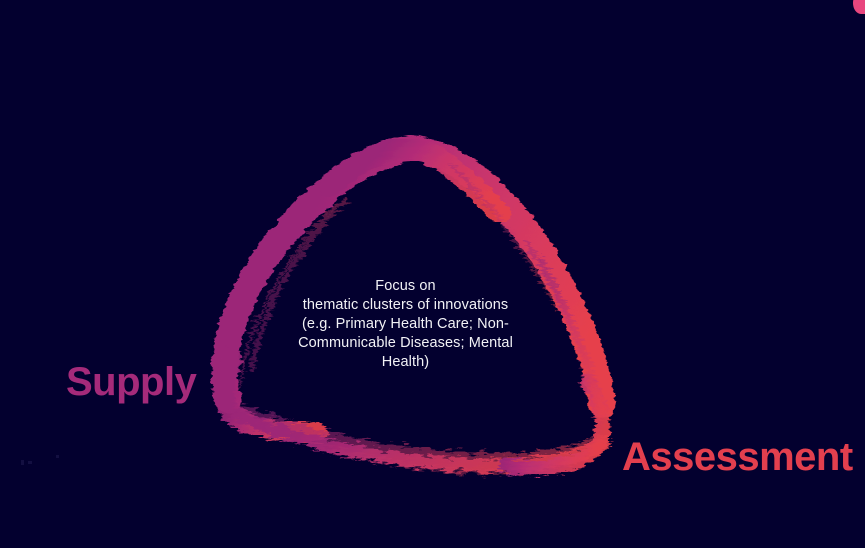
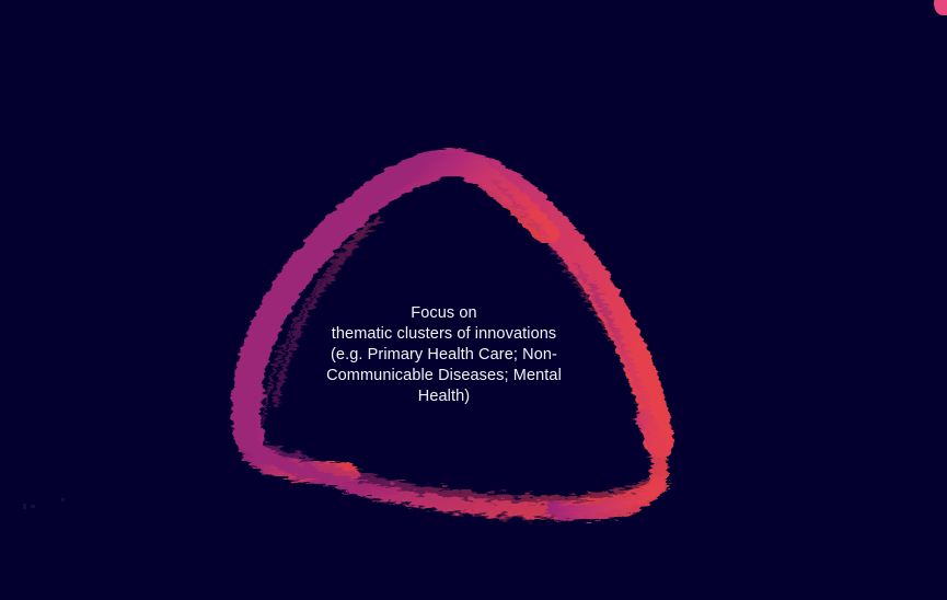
- Supply
- Assessment
  Focus on
  thematic clusters of innovations
  (e.g. Primary Health Care; Non-Communicable Diseases; Mental Health)
